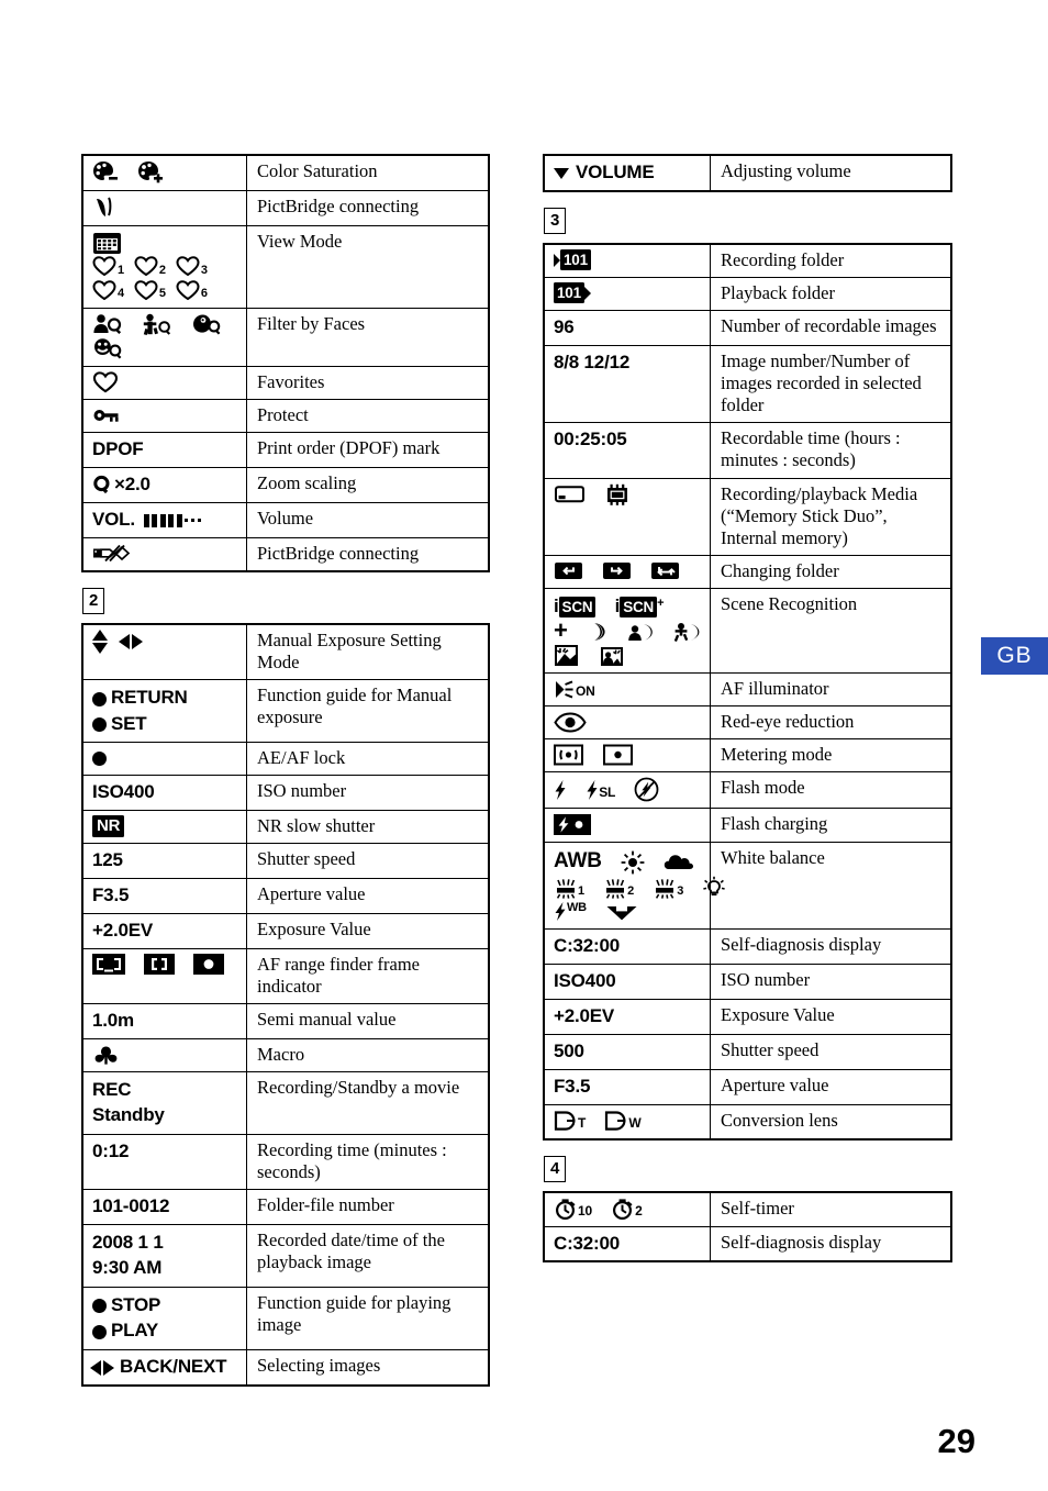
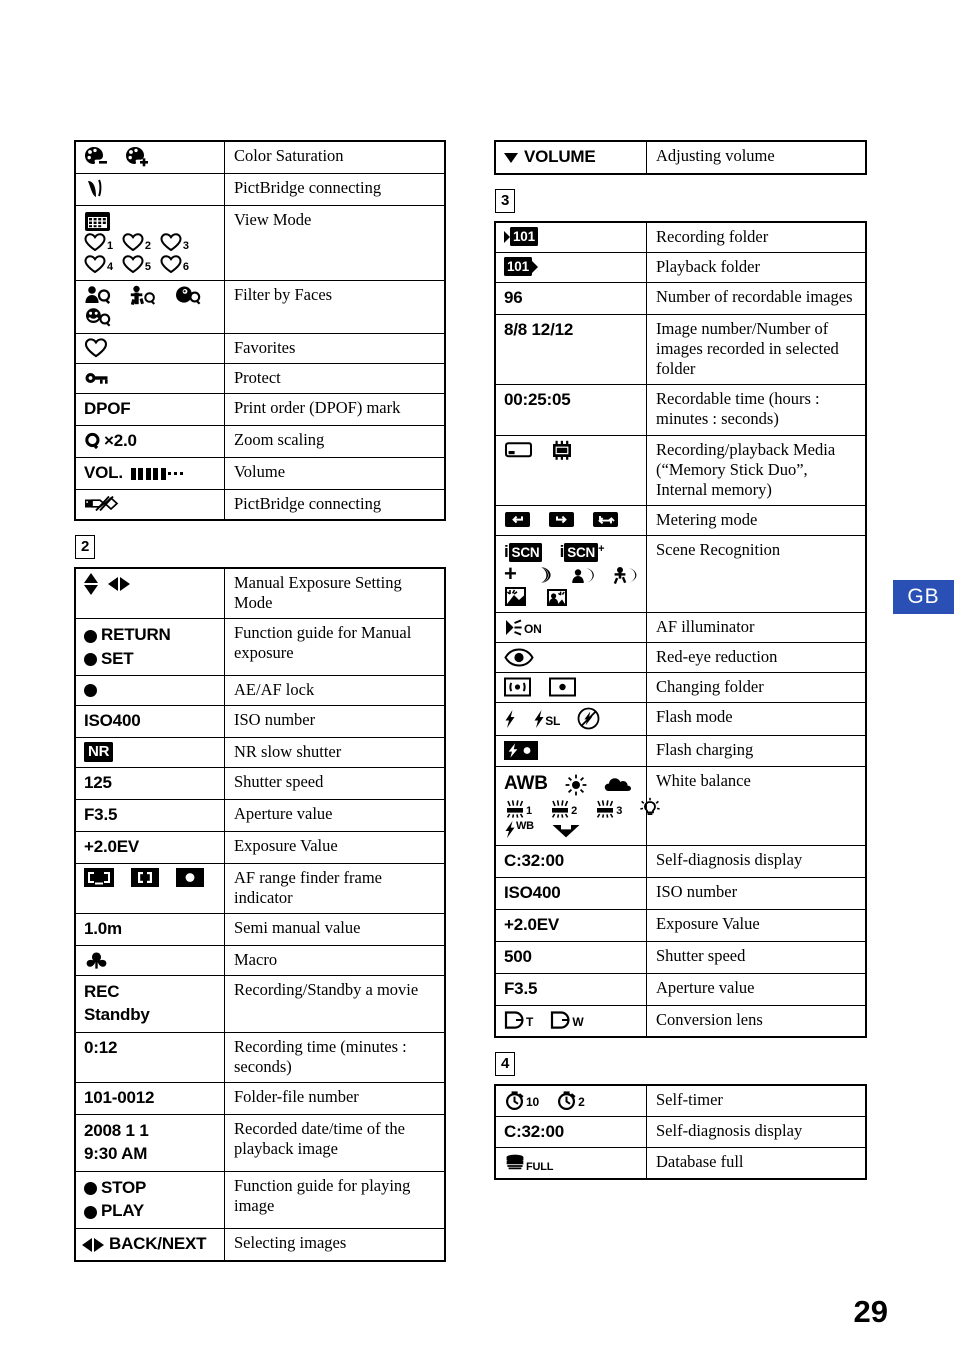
  	Color Saturation
  	PictBridge connecting
  1 2 3 4 5 6	View Mode
  	Filter by Faces
  	Favorites
  	Protect
  DPOF	Print order (DPOF) mark
  ×2.0	Zoom scaling
  VOL.	Volume
  	PictBridge connecting
  2
  	Manual Exposure Setting Mode
  RETURN SET	Function guide for Manual exposure
  	AE/AF lock
  ISO400	ISO number
  NR	NR slow shutter
  125	Shutter speed
  F3.5	Aperture value
  +2.0EV	Exposure Value
  	AF range finder frame indicator
  1.0m	Semi manual value
  	Macro
  REC Standby	Recording/Standby a movie
  0:12	Recording time (minutes : seconds)
  101-0012	Folder-file number
  2008 1 1 9:30 AM	Recorded date/time of the playback image
  STOP PLAY	Function guide for playing image
  BACK/NEXT	Selecting images
  VOLUME	Adjusting volume
  3
  101	Recording folder
  101	Playback folder
  96	Number of recordable images
  8/8 12/12	Image number/Number of images recorded in selected folder
  00:25:05	Recordable time (hours : minutes : seconds)
  	Recording/playback Media (“Memory Stick Duo”, Internal memory)
- 	Changing folder
+ 	Metering mode
  i SCN i SCN + +	Scene Recognition
  ON	AF illuminator
  	Red-eye reduction
- 	Metering mode
+ 	Changing folder
  SL	Flash mode
  	Flash charging
  AWB 1 2 3 WB	White balance
  C:32:00	Self-diagnosis display
  ISO400	ISO number
  +2.0EV	Exposure Value
  500	Shutter speed
  F3.5	Aperture value
  T W	Conversion lens
  4
  10 2	Self-timer
  C:32:00	Self-diagnosis display
+ FULL	Database full
  GB
  29
